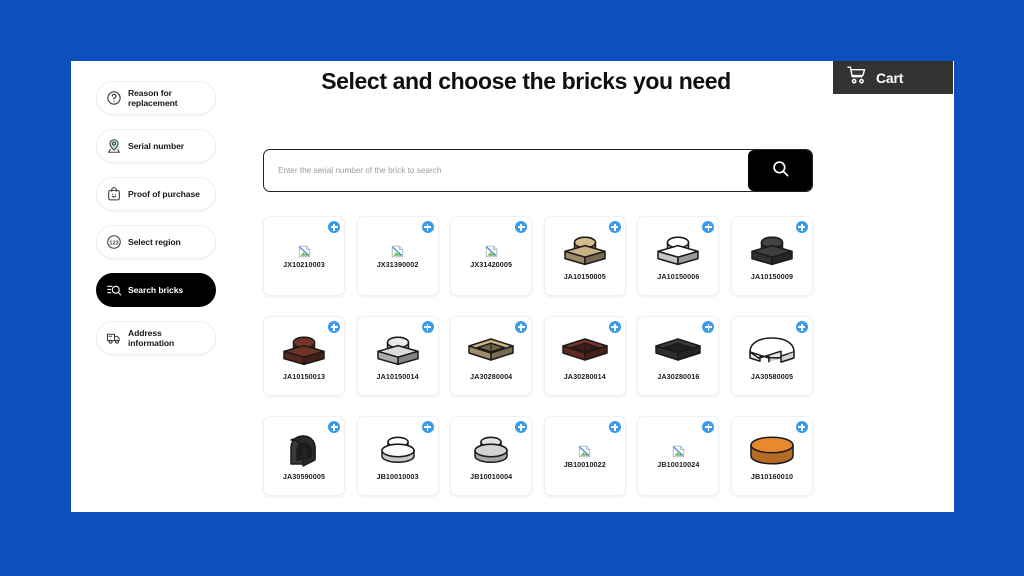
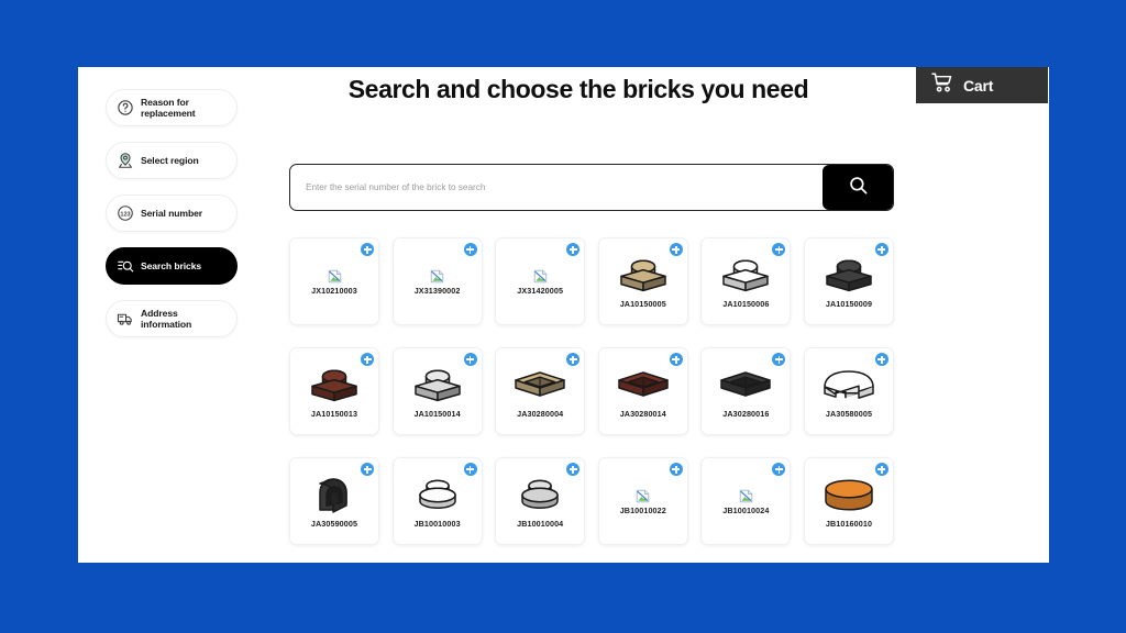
- Select and choose the bricks you need
+ Search and choose the bricks you need
  Cart
  Reason for replacement
- Serial number
+ Select region
- Proof of purchase
- Select region
+ Serial number
  Search bricks
  Address information
  Enter the serial number of the brick to search
  JX10210003
  JX31390002
  JX31420005
  JA10150005
  JA10150006
  JA10150009
  JA10150013
  JA10150014
  JA30280004
  JA30280014
  JA30280016
  JA30580005
  JA30590005
  JB10010003
  JB10010004
  JB10010022
  JB10010024
  JB10160010
